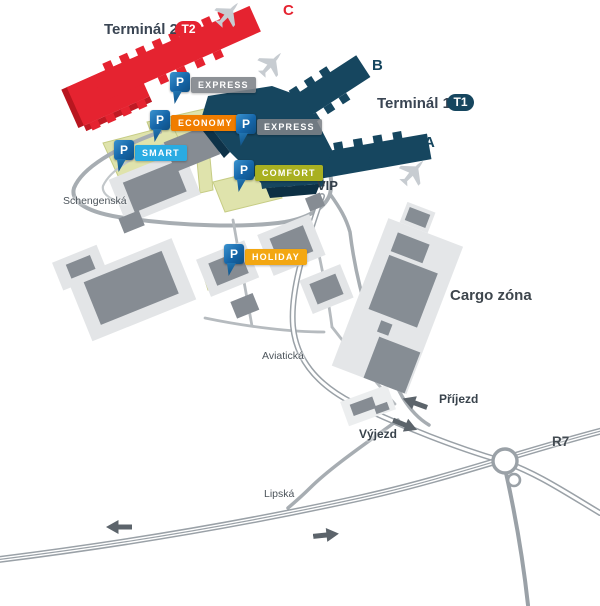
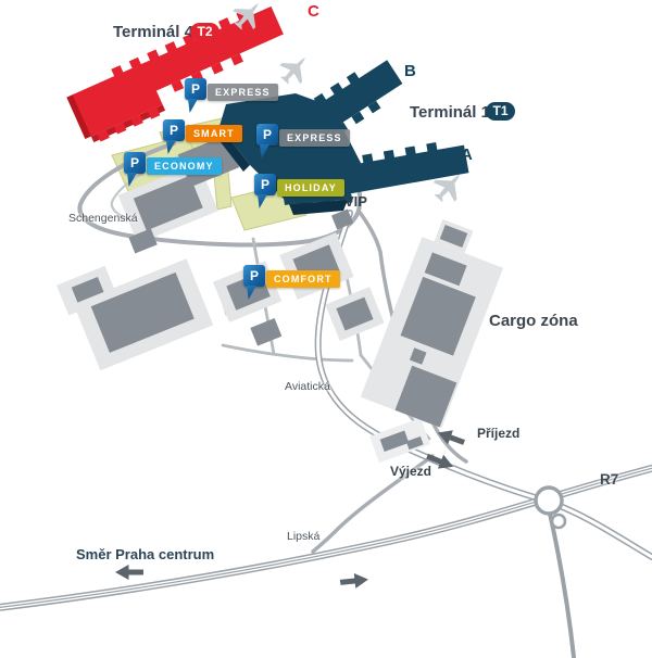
- Terminál 2
+ Terminál 4
  T2
  C
  Terminál
  T1
  B
  A
  P
  EXPRESS
  P
  EXPRESS
  P
- ECONOMY
+ SMART
  P
- SMART
+ ECONOMY
  P
- COMFORT
+ HOLIDAY
  P
- HOLIDAY
+ COMFORT
  VIP
  Cargo zóna
  Schengenská
  Aviatická
  Lipská
  R7
  Příjezd
  Výjezd
+ Směr Praha centrum
